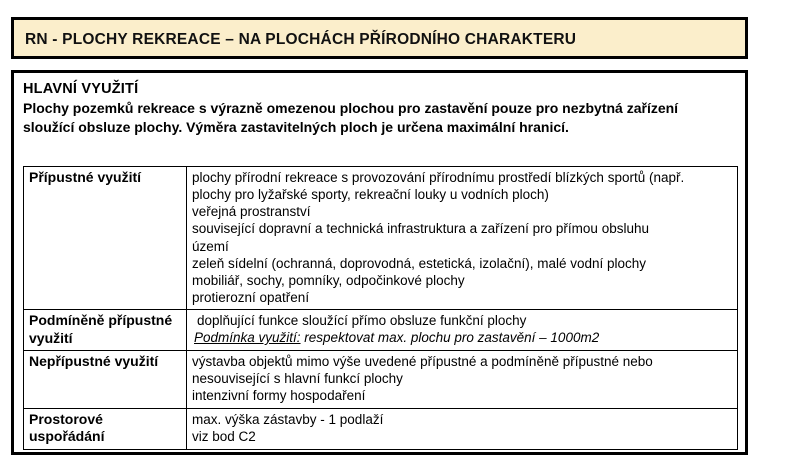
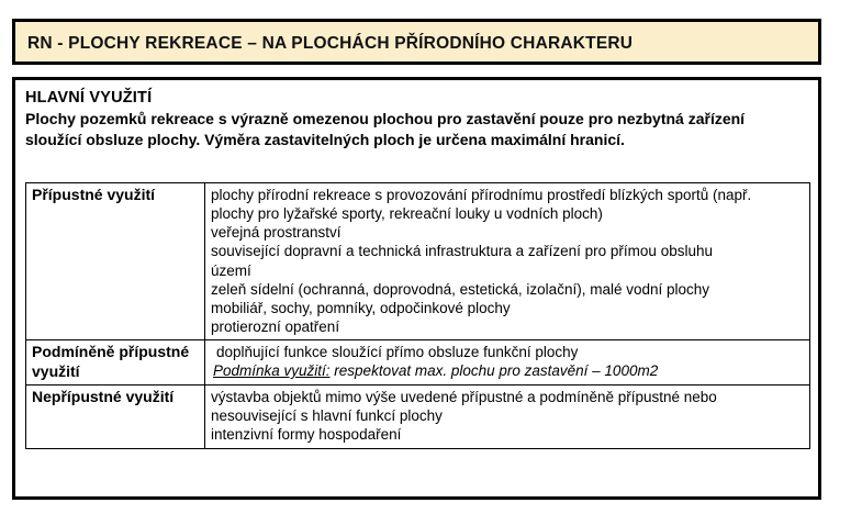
  RN - PLOCHY REKREACE – NA PLOCHÁCH PŘÍRODNÍHO CHARAKTERU
  HLAVNÍ VYUŽITÍ
  Plochy pozemků rekreace s výrazně omezenou plochou pro zastavění pouze pro nezbytná zařízení
  sloužící obsluze plochy. Výměra zastavitelných ploch je určena maximální hranicí.
  Přípustné využití	plochy přírodní rekreace s provozování přírodnímu prostředí blízkých sportů (např. plochy pro lyžařské sporty, rekreační louky u vodních ploch) veřejná prostranství související dopravní a technická infrastruktura a zařízení pro přímou obsluhu území zeleň sídelní (ochranná, doprovodná, estetická, izolační), malé vodní plochy mobiliář, sochy, pomníky, odpočinkové plochy protierozní opatření
  Podmíněně přípustné využití	doplňující funkce sloužící přímo obsluze funkční plochy Podmínka využití: respektovat max. plochu pro zastavění – 1000m2
  Nepřípustné využití	výstavba objektů mimo výše uvedené přípustné a podmíněně přípustné nebo nesouvisející s hlavní funkcí plochy intenzivní formy hospodaření
- Prostorové uspořádání	max. výška zástavby - 1 podlaží viz bod C2
